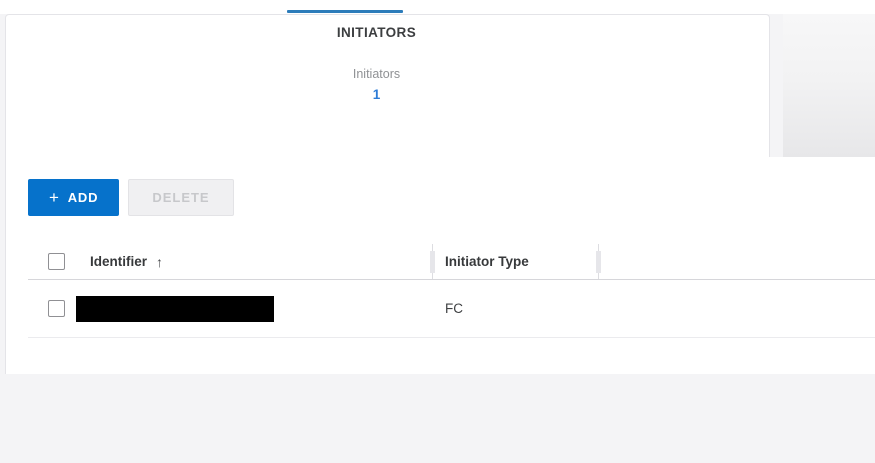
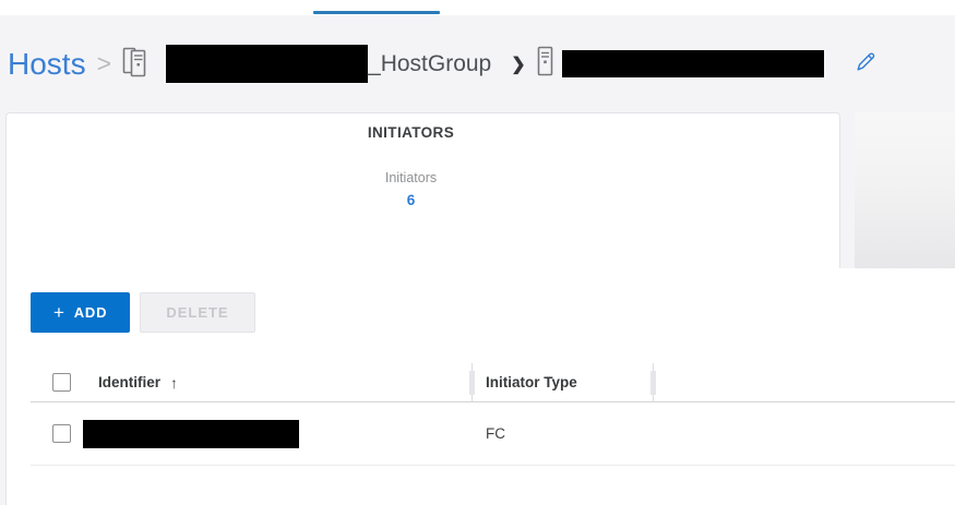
+ Hosts
+ >
+ _HostGroup
+ ❯
  INITIATORS
  Initiators
- 1
+ 6
  +
  ADD
  DELETE
  Identifier
  ↑
  Initiator Type
  FC
